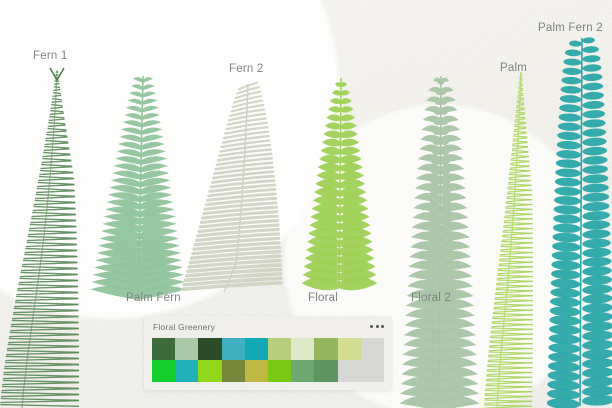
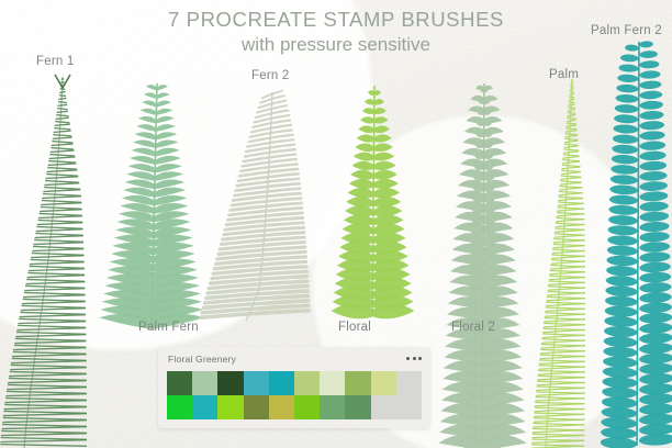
+ 7 PROCREATE STAMP BRUSHES
+ with pressure sensitive
  Fern 1
  Palm Fern
  Fern 2
  Floral
  Floral 2
  Palm
  Palm Fern 2
  Floral Greenery
